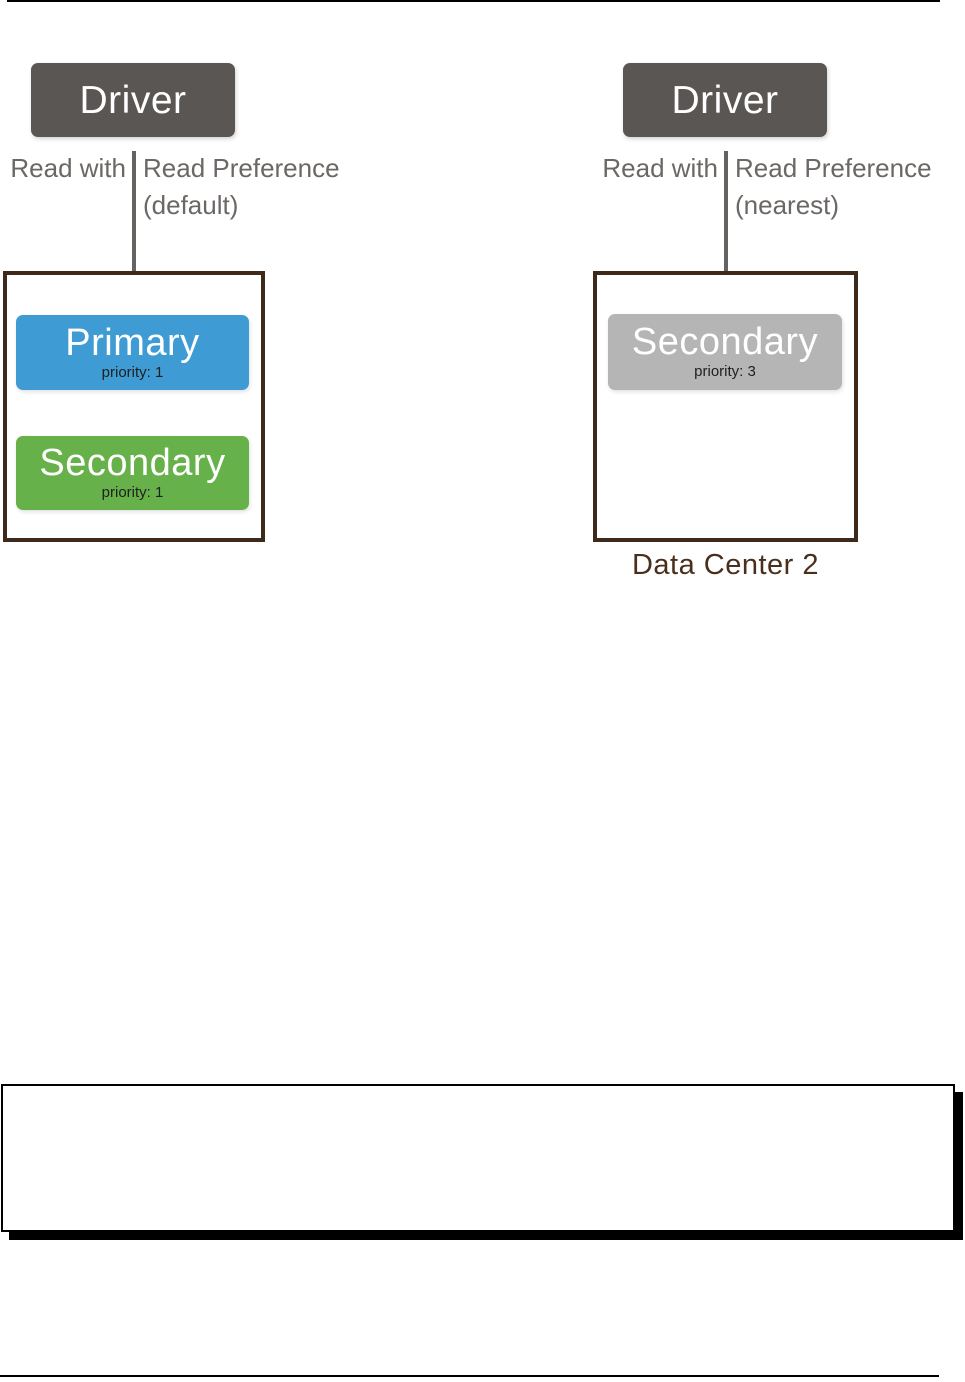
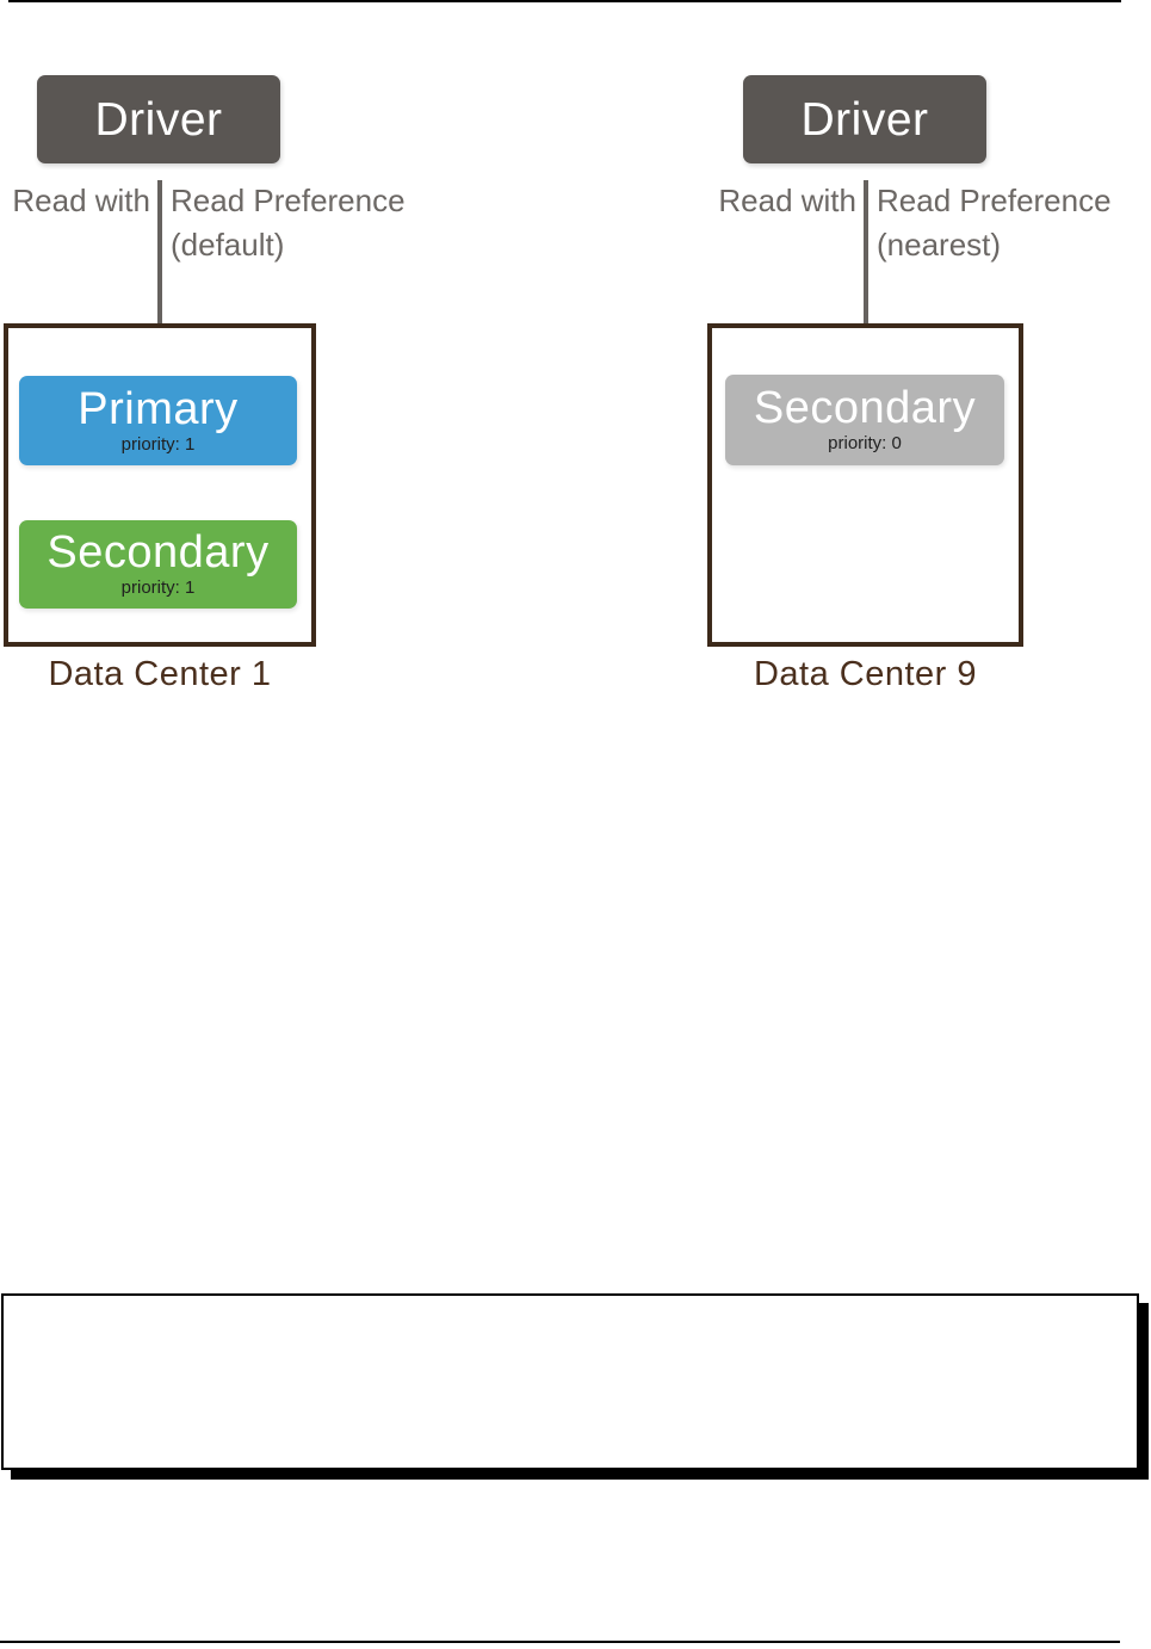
  Driver
  Driver
  Read with
  Read Preference
  (default)
  Read with
  Read Preference
  (nearest)
  Primary
  priority: 1
  Secondary
  priority: 1
+ Data Center 1
  Secondary
- priority: 3
+ priority: 0
- Data Center 2
+ Data Center 9
